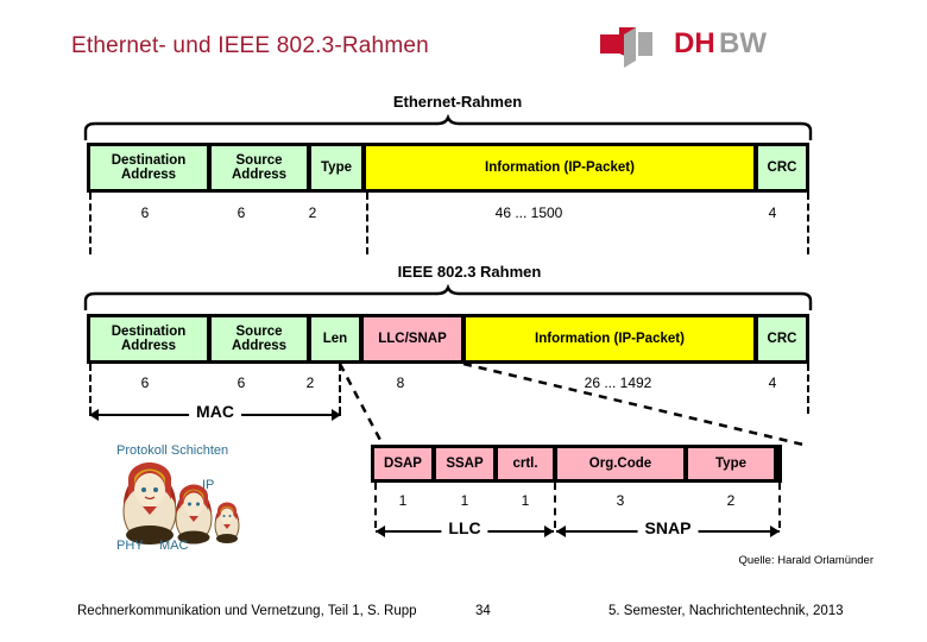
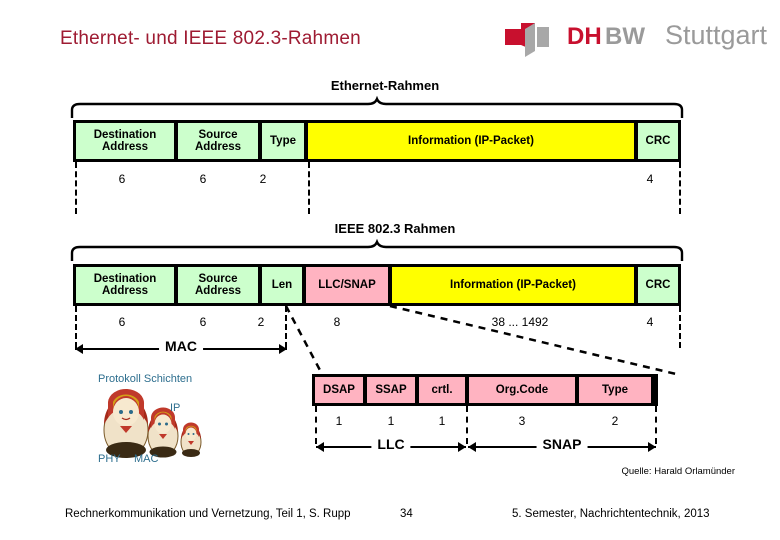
  Ethernet- und IEEE 802.3-Rahmen
  DH
  BW
+ Stuttgart
  Ethernet-Rahmen
  Destination
  Address
  Source
  Address
  Type
  Information (IP-Packet)
  CRC
  6
  6
  2
- 46 ... 1500
  4
  IEEE 802.3 Rahmen
  Destination
  Address
  Source
  Address
  Len
  LLC/SNAP
  Information (IP-Packet)
  CRC
  6
  6
  2
  8
- 26 ... 1492
+ 38 ... 1492
  4
  MAC
  Protokoll Schichten
  IP
  PHY
  MAC
  DSAP
  SSAP
  crtl.
  Org.Code
  Type
  1
  1
  1
  3
  2
  LLC
  SNAP
  Quelle: Harald Orlamünder
  Rechnerkommunikation und Vernetzung, Teil 1, S. Rupp
  34
  5. Semester, Nachrichtentechnik, 2013
